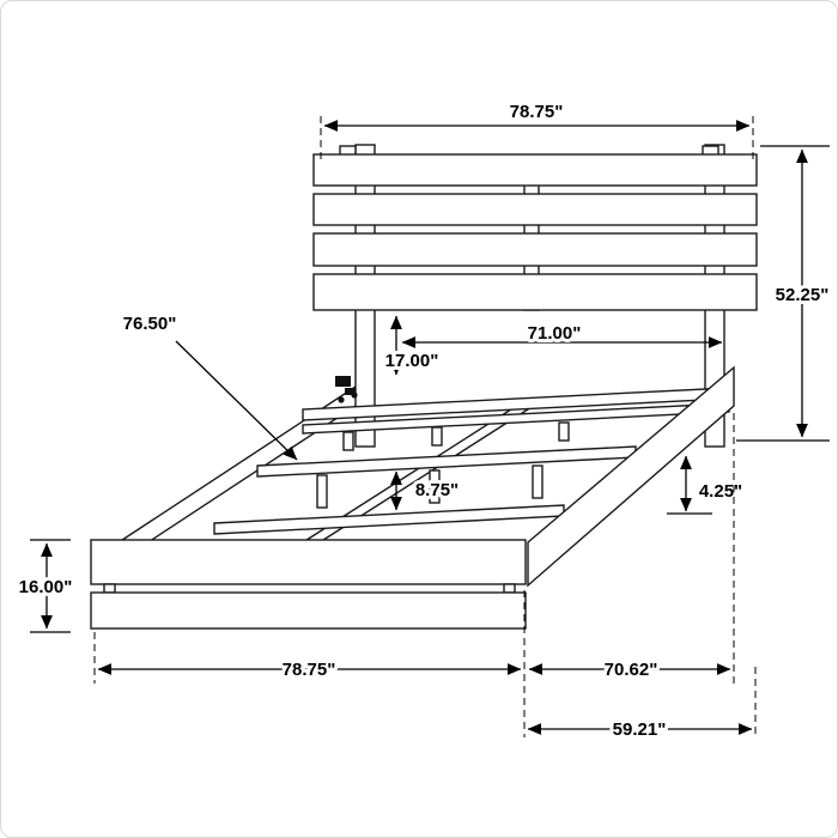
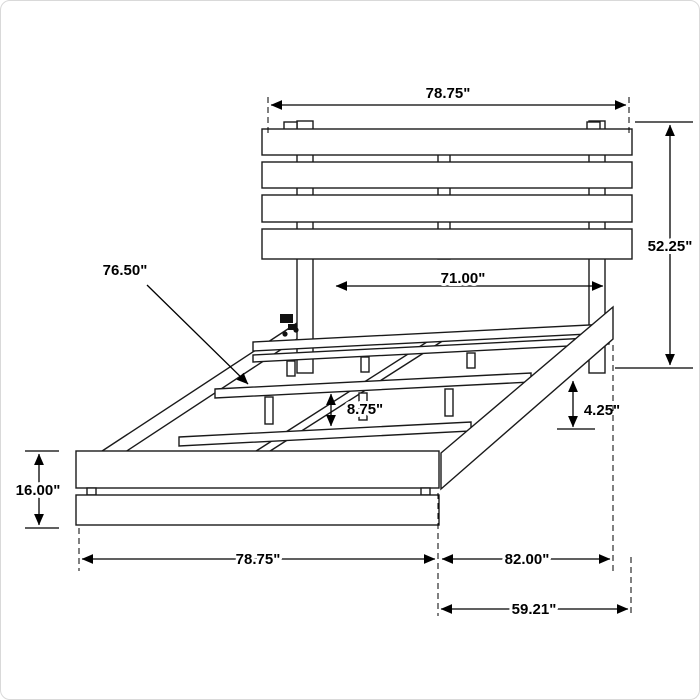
  78.75"
  52.25"
  76.50"
  71.00"
- 17.00"
  8.75"
  4.25"
  16.00"
  78.75"
- 70.62"
+ 82.00"
  59.21"
